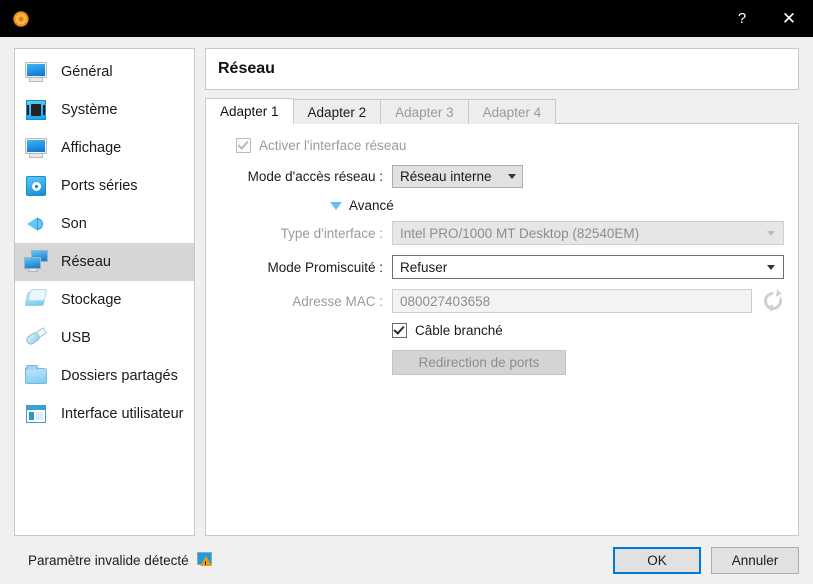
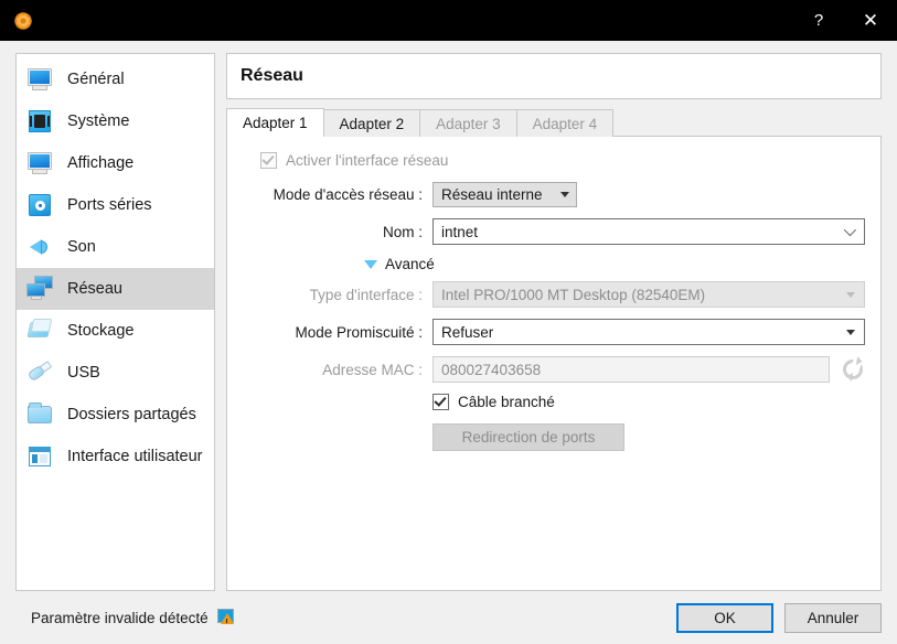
  ?
  ✕
  Général
  Système
  Affichage
  Ports séries
  Son
  Réseau
  Stockage
  USB
  Dossiers partagés
  Interface utilisateur
  Réseau
  Adapter 1
  Adapter 2
  Adapter 3
  Adapter 4
  Activer l'interface réseau
  Mode d'accès réseau :
  Réseau interne
+ Nom :
+ intnet
  Avancé
  Type d'interface :
  Intel PRO/1000 MT Desktop (82540EM)
  Mode Promiscuité :
  Refuser
  Adresse MAC :
  080027403658
  Câble branché
  Redirection de ports
  Paramètre invalide détecté
  OK
  Annuler
